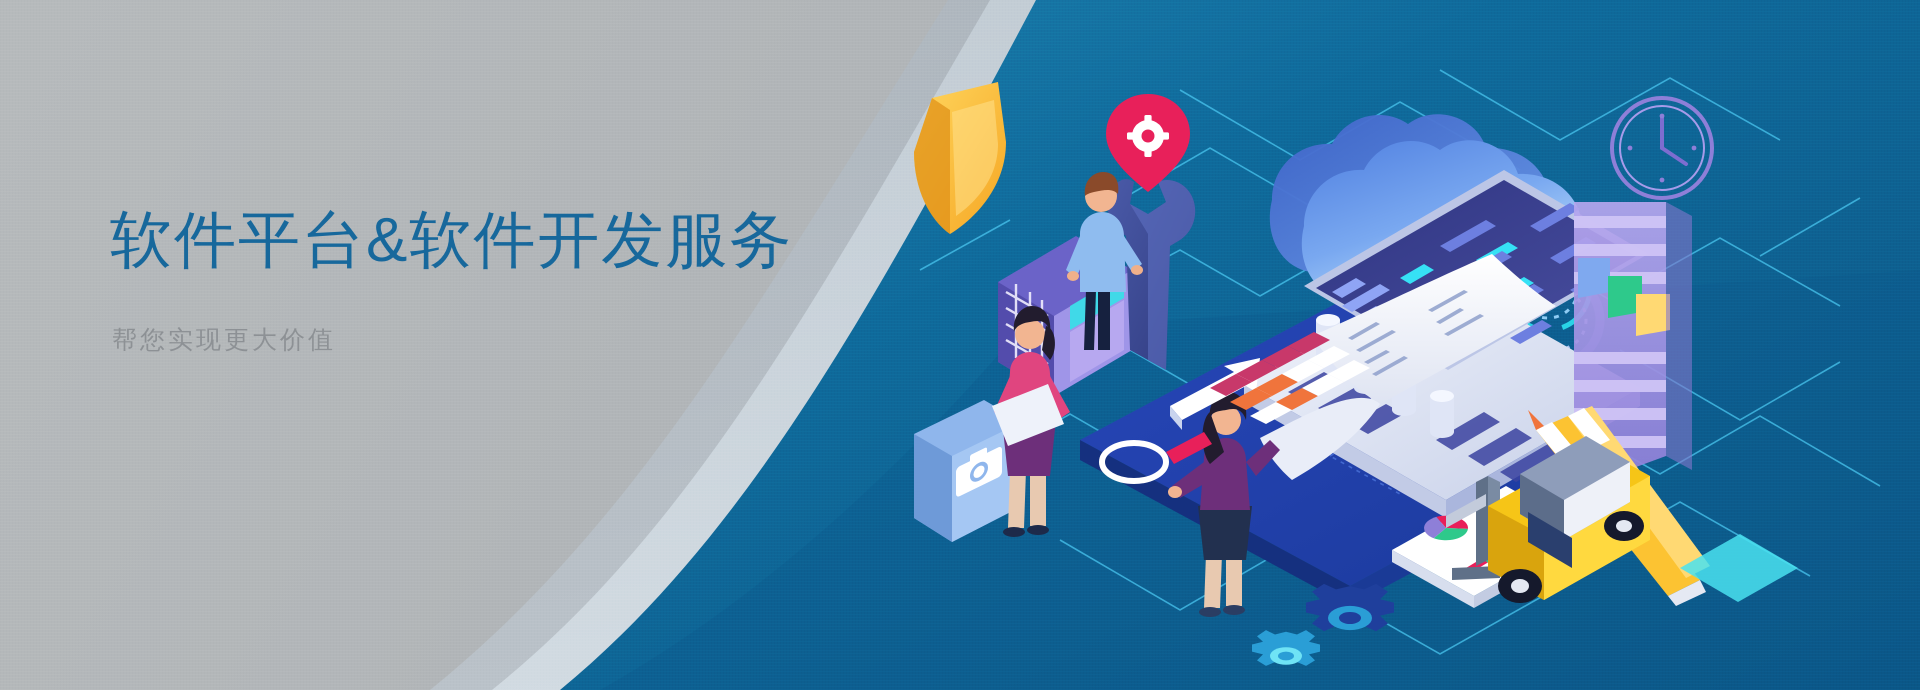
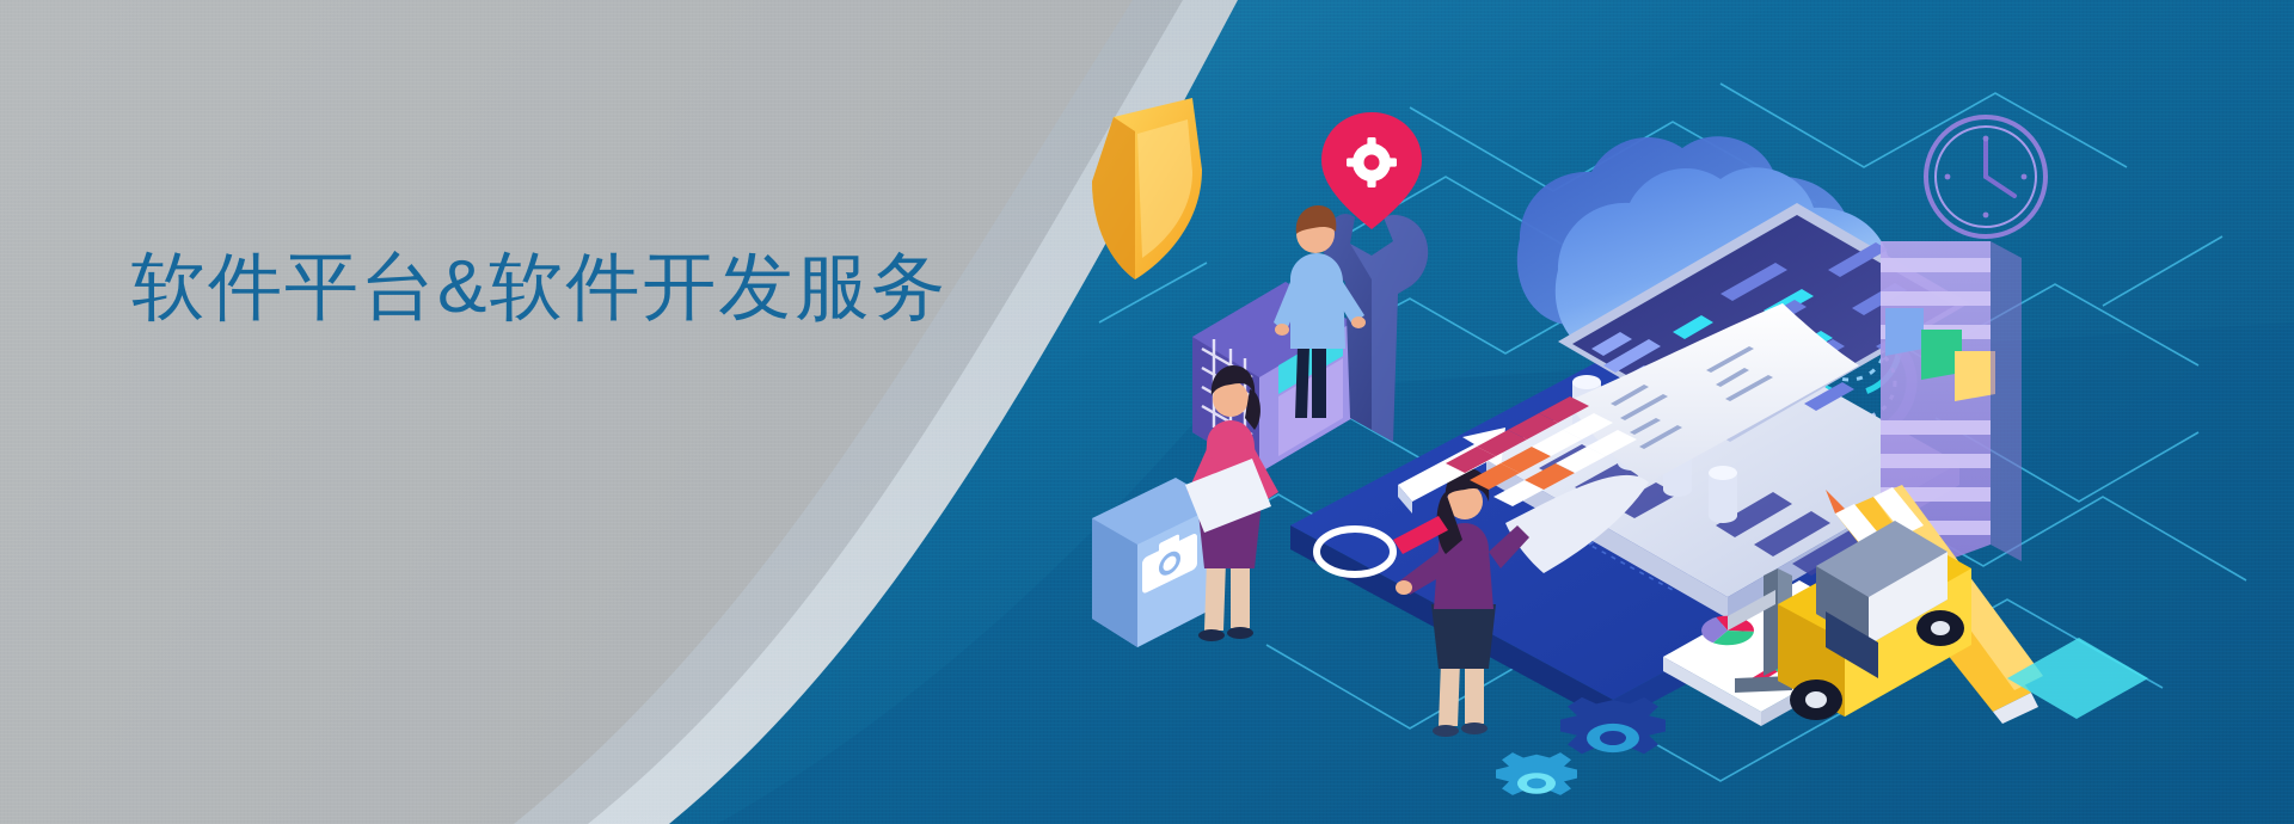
  软件平台&软件开发服务
- 帮您实现更大价值
